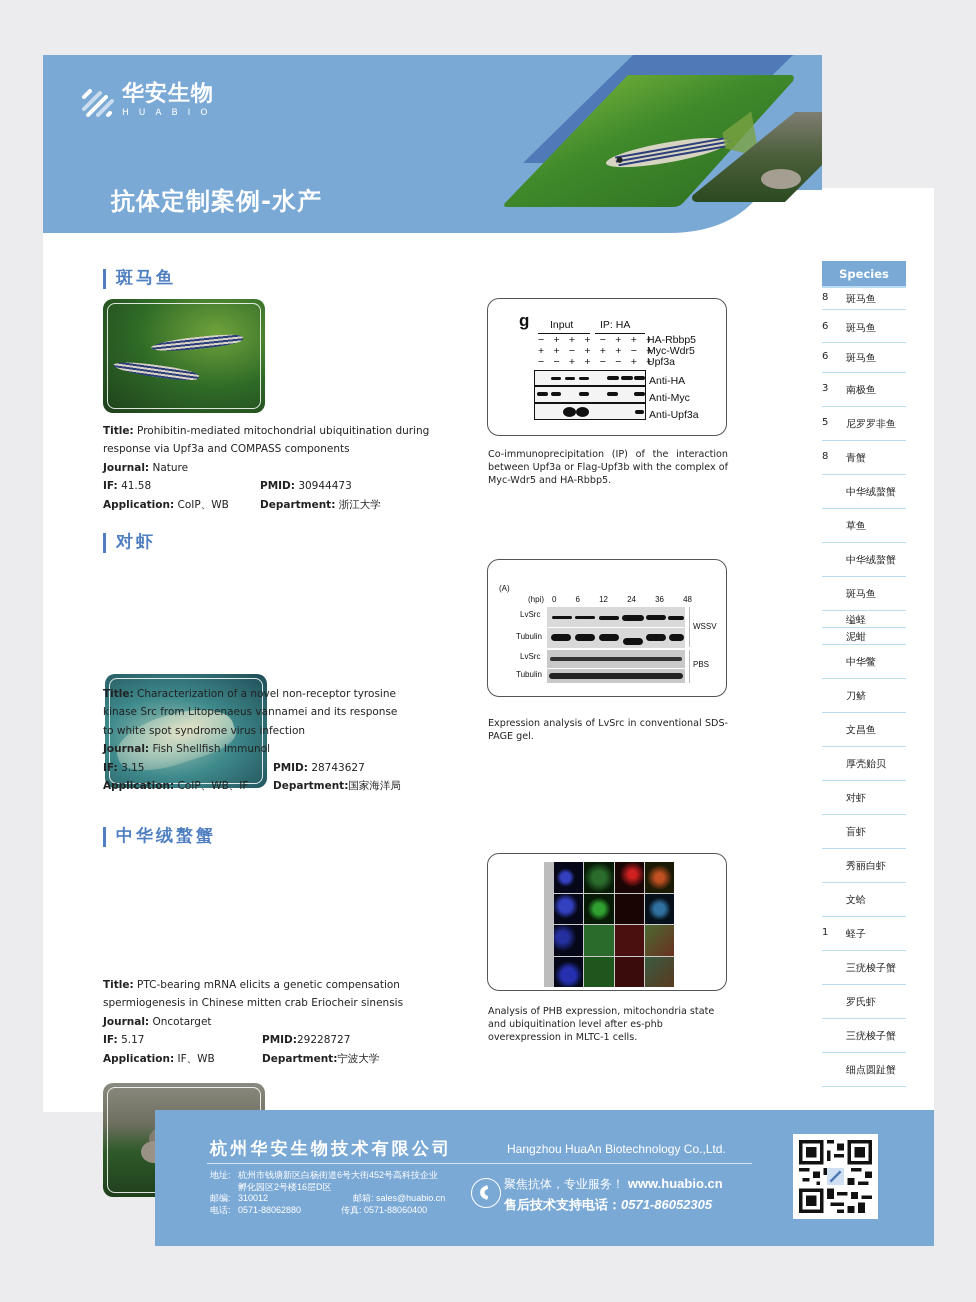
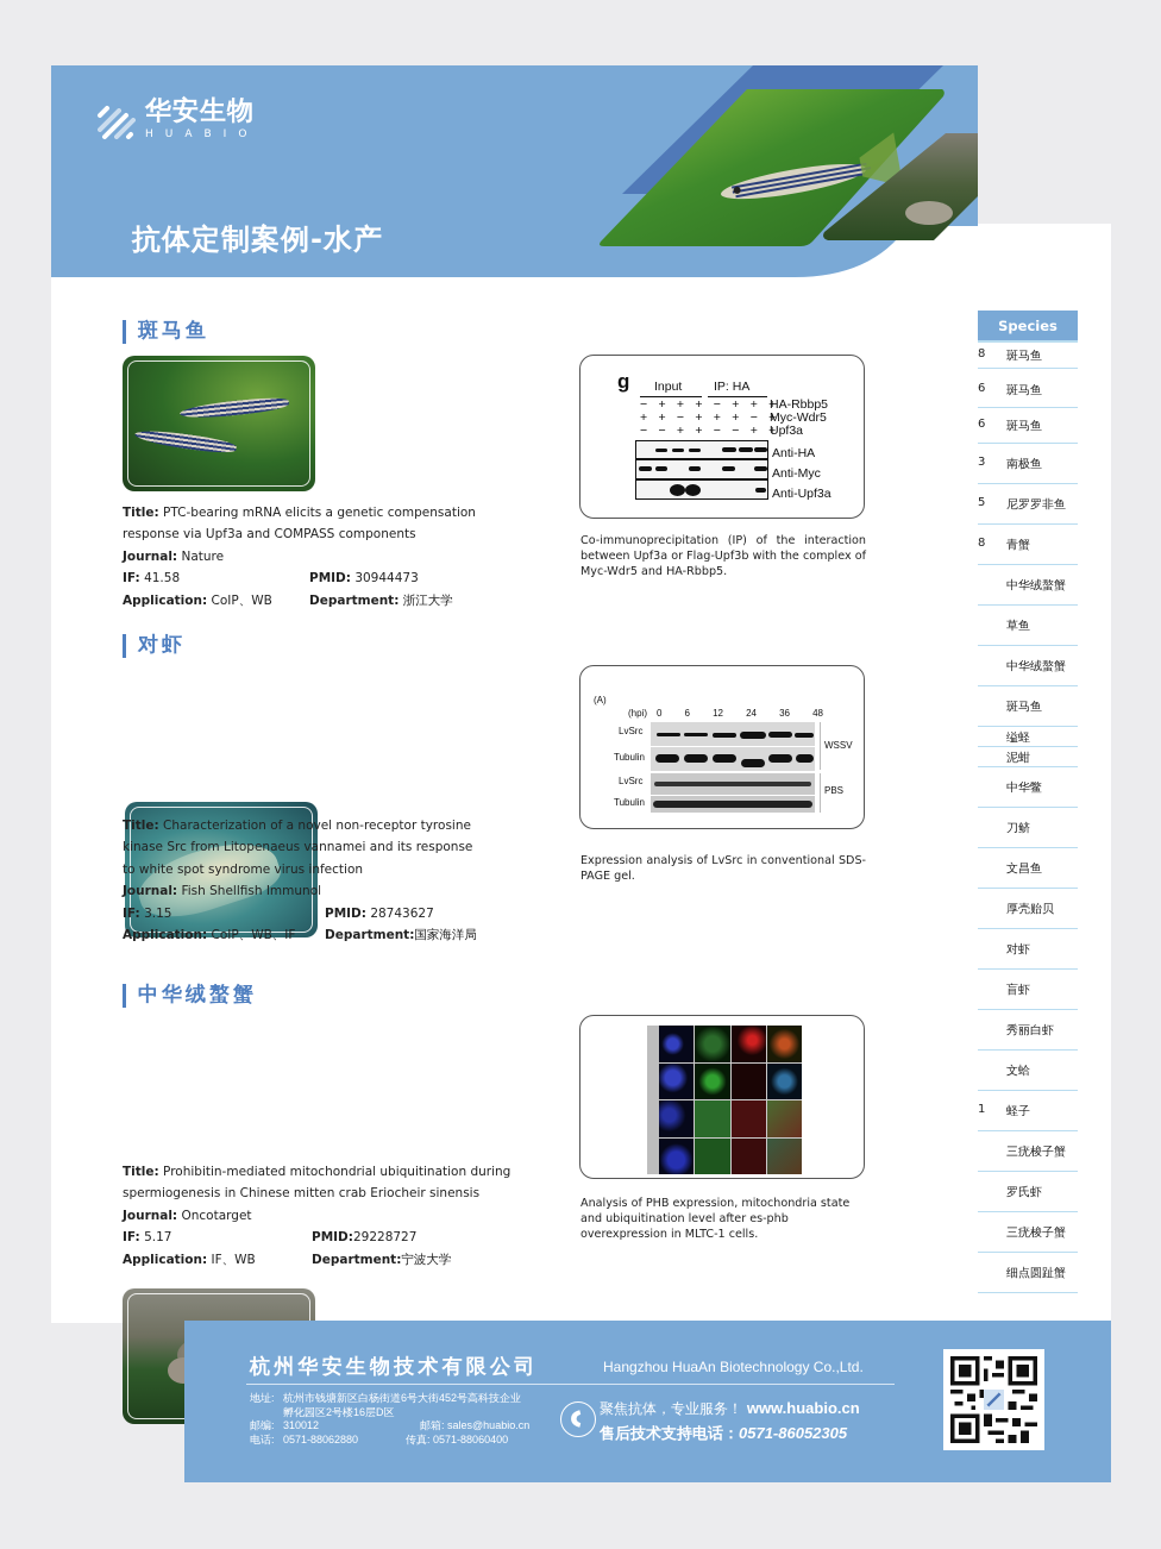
  华安生物
  HUABIO
  抗体定制案例-水产
  斑马鱼
- Title: Prohibitin-mediated mitochondrial ubiquitination during
+ Title: PTC-bearing mRNA elicits a genetic compensation
  response via Upf3a and COMPASS components
  Journal: Nature
  IF: 41.58
  PMID: 30944473
  Application: CoIP、WB
  Department: 浙江大学
  g
  Input
  IP: HA
  − + + + − + + +
  + + − + + + − +
  − − + + − − + +
  HA-Rbbp5
  Myc-Wdr5
  Upf3a
  Anti-HA
  Anti-Myc
  Anti-Upf3a
  Co-immunoprecipitation (IP) of the interaction between Upf3a or Flag-Upf3b with the complex of Myc-Wdr5 and HA-Rbbp5.
  对虾
  Title: Characterization of a novel non-receptor tyrosine
  kinase Src from Litopenaeus vannamei and its response
  to white spot syndrome virus infection
  Journal: Fish Shellfish Immunol
  IF: 3.15
  PMID: 28743627
  Application: CoIP、WB、IF
  Department:国家海洋局
  (A)
  (hpi)
  0
  6
  12
  24
  36
  48
  LvSrc
  Tubulin
  LvSrc
  Tubulin
  WSSV
  PBS
  Expression analysis of LvSrc in conventional SDS-PAGE gel.
  中华绒螯蟹
- Title: PTC-bearing mRNA elicits a genetic compensation
+ Title: Prohibitin-mediated mitochondrial ubiquitination during
  spermiogenesis in Chinese mitten crab Eriocheir sinensis
  Journal: Oncotarget
  IF: 5.17
  PMID:29228727
  Application: IF、WB
  Department:宁波大学
  Analysis of PHB expression, mitochondria state
  and ubiquitination level after es-phb
  overexpression in MLTC-1 cells.
  Species
  8
  斑马鱼
  6
  斑马鱼
  6
  斑马鱼
  3
  南极鱼
  5
  尼罗罗非鱼
  8
  青蟹
  中华绒螯蟹
  草鱼
  中华绒螯蟹
  斑马鱼
  缢蛏
  泥蚶
  中华鳖
  刀鲚
  文昌鱼
  厚壳贻贝
  对虾
  盲虾
  秀丽白虾
  文蛤
  1
  蛏子
  三疣梭子蟹
  罗氏虾
  三疣梭子蟹
  细点圆趾蟹
  杭州华安生物技术有限公司
  Hangzhou HuaAn Biotechnology Co.,Ltd.
  地址: 杭州市钱塘新区白杨街道6号大街452号高科技企业
  孵化园区2号楼16层D区
  邮编: 310012
  邮箱: sales@huabio.cn
  电话: 0571-88062880
  传真: 0571-88060400
  聚焦抗体，专业服务！ www.huabio.cn
  售后技术支持电话：0571-86052305
